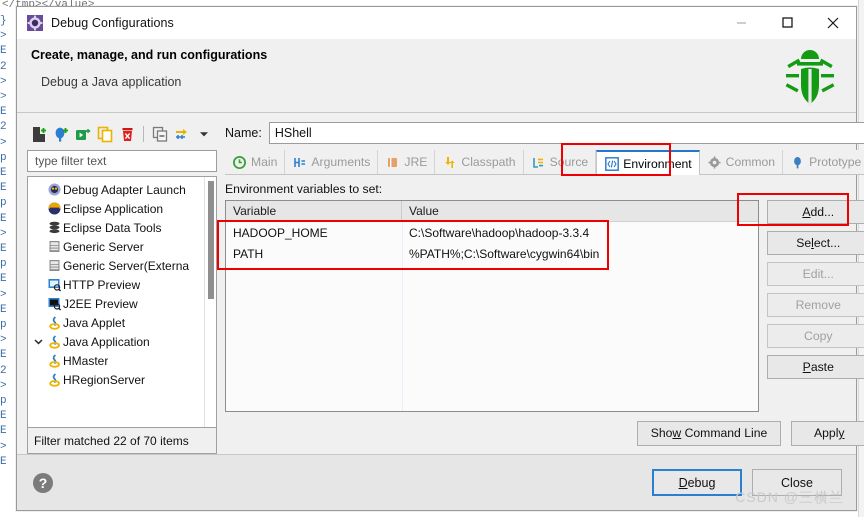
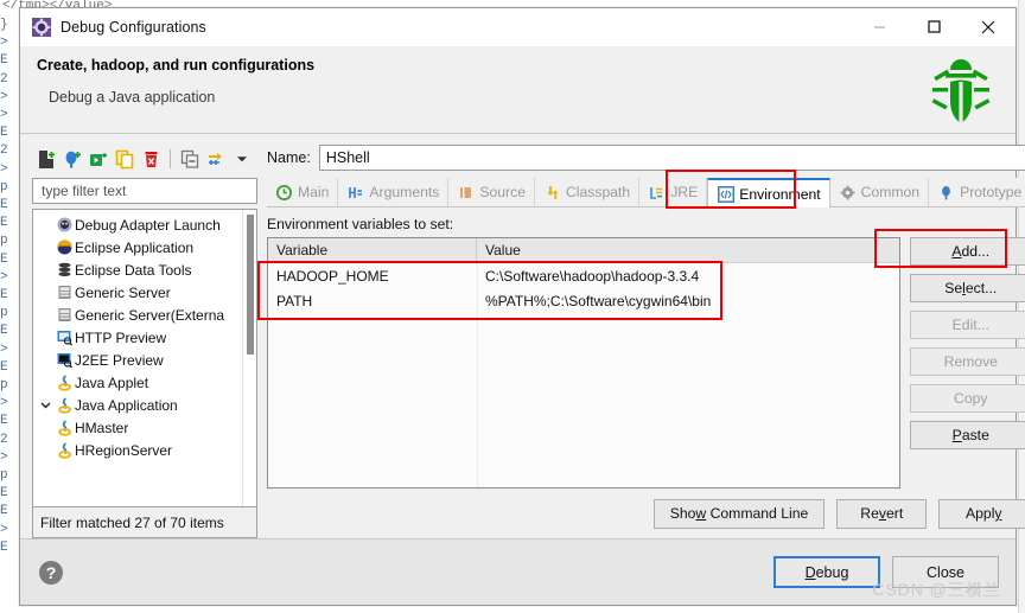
  </tmp></value>
  }
  >
  E
  2
  >
  >
  E
  2
  >
  p
  E
  E
  p
  E
  >
  E
  p
  E
  >
  E
  p
  >
  E
  2
  >
  p
  E
  E
  >
  E
  Debug Configurations
- Create, manage, and run configurations
+ Create, hadoop, and run configurations
  Debug a Java application
  type filter text
  Debug Adapter Launch
  Eclipse Application
  Eclipse Data Tools
  Generic Server
  Generic Server(Externa
  HTTP Preview
  J2EE Preview
  Java Applet
  Java Application
  HMaster
  HRegionServer
- Filter matched 22 of 70 items
+ Filter matched 27 of 70 items
  Name:
  HShell
  Main
  Arguments
- JRE
+ Source
  Classpath
- Source
+ JRE
  Environment
  Common
  Prototype
  Environment variables to set:
  Variable
  Value
  HADOOP_HOME
  C:\Software\hadoop\hadoop-3.3.4
  PATH
  %PATH%;C:\Software\cygwin64\bin
  Add...
  Select...
  Edit...
  Remove
  Copy
  Paste
  Show Command Line
+ Revert
  Apply
  ?
  Debug
  Close
  CSDN @三横兰
